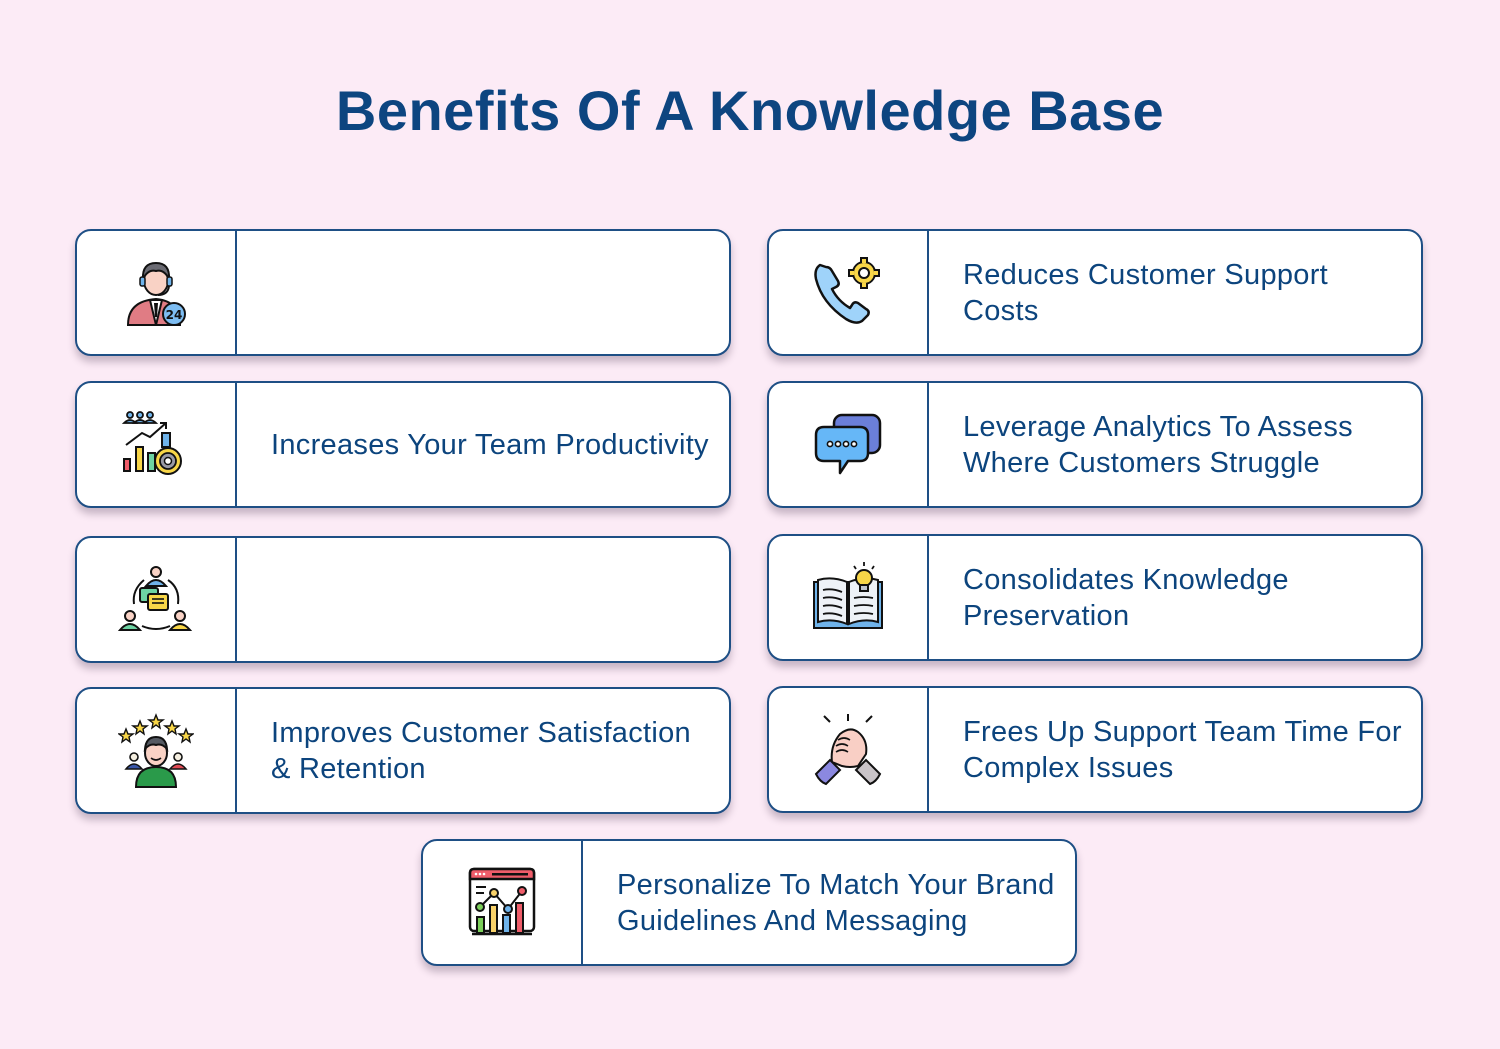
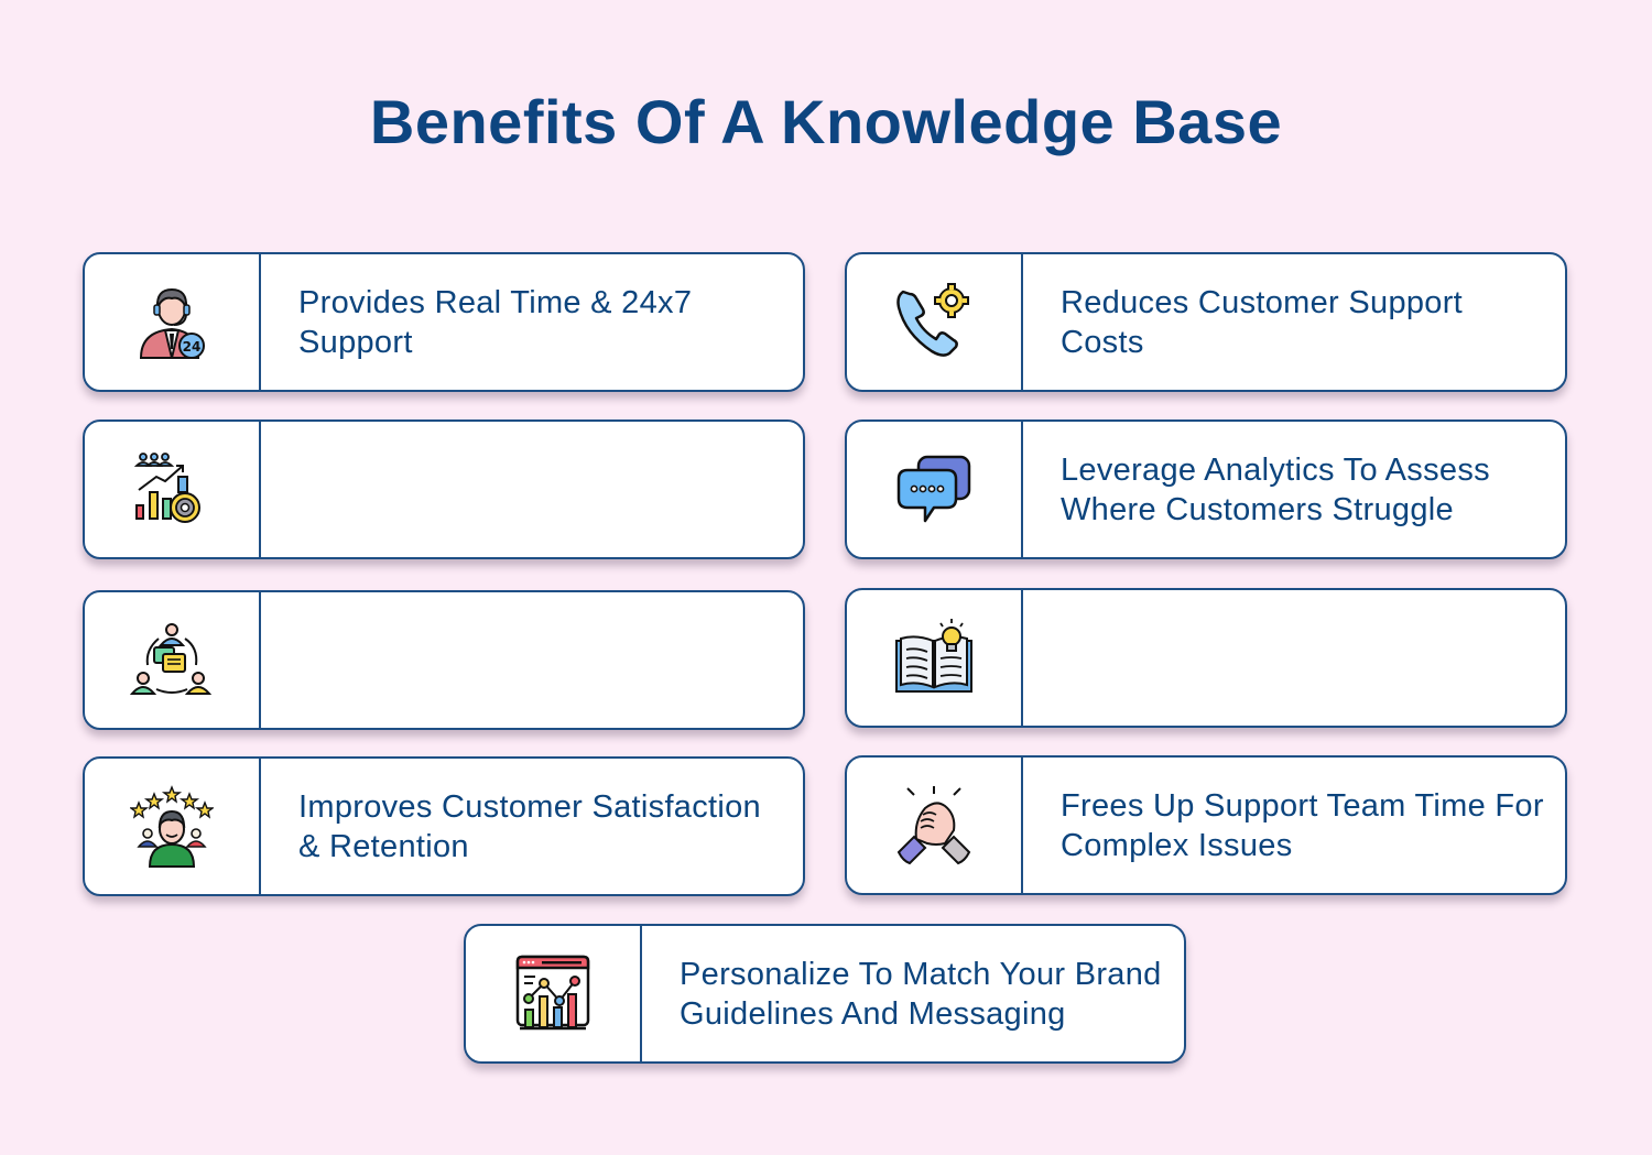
  Benefits Of A Knowledge Base
  24
+ Provides Real Time & 24x7 Support
  Reduces Customer Support Costs
- Increases Your Team Productivity
  Leverage Analytics To Assess Where Customers Struggle
- Consolidates Knowledge Preservation
  Improves Customer Satisfaction & Retention
  Frees Up Support Team Time For Complex Issues
  Personalize To Match Your Brand Guidelines And Messaging
